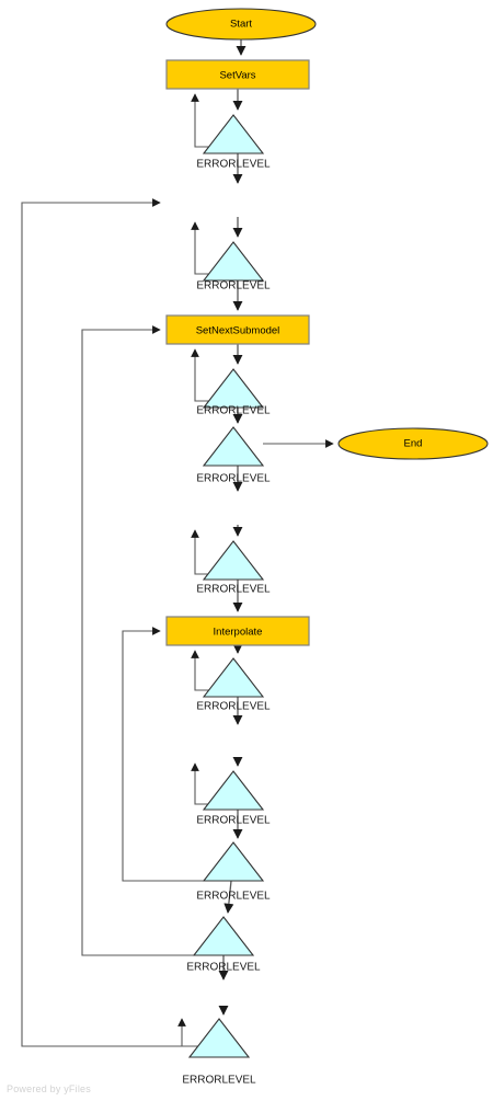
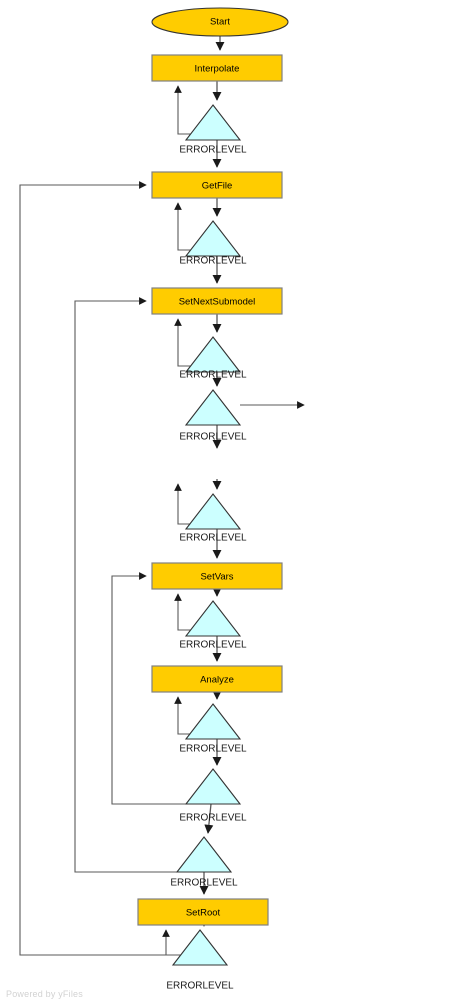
  ERRORLEVEL
  ERRORLEVEL
  ERRORLEVEL
  ERRORLEVEL
  ERRORLEVEL
  ERRORLEVEL
  ERRORLEVEL
  ERRORLEVEL
  ERRORLEVEL
  ERRORLEVEL
- SetVars
+ Interpolate
+ GetFile
  SetNextSubmodel
- Interpolate
+ SetVars
+ Analyze
+ SetRoot
  Start
- End
  Powered by yFiles
